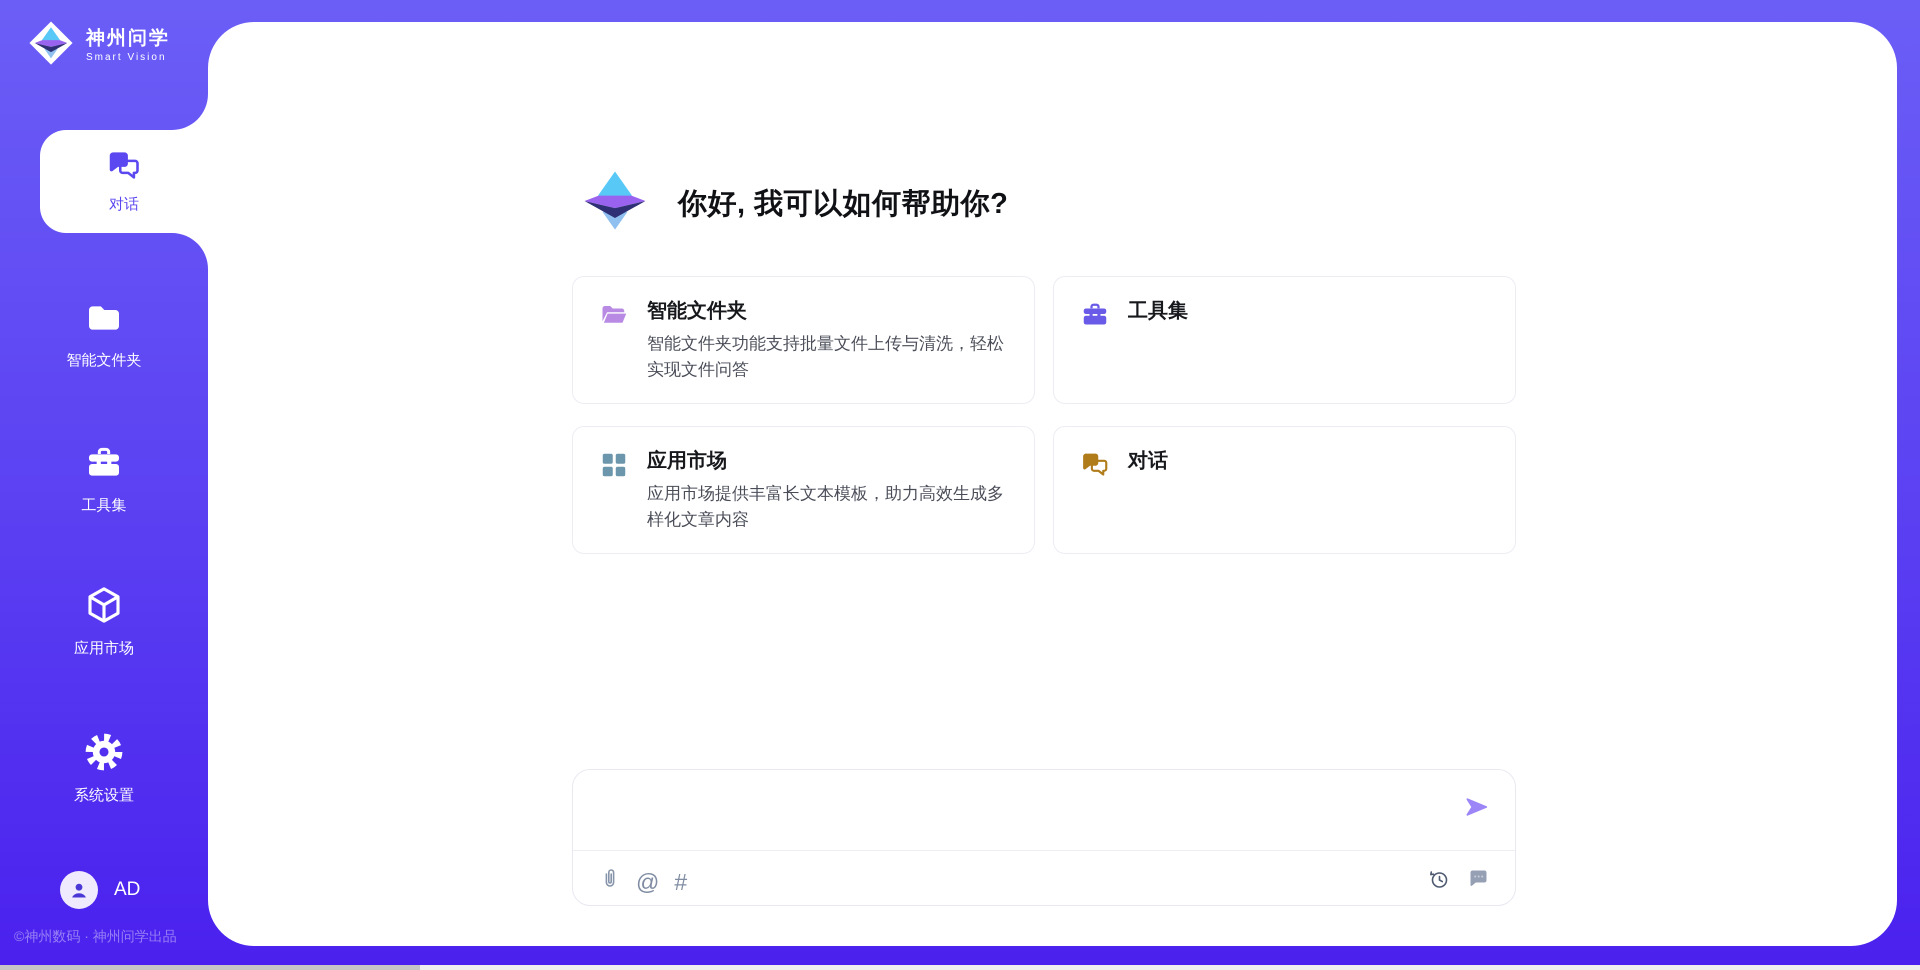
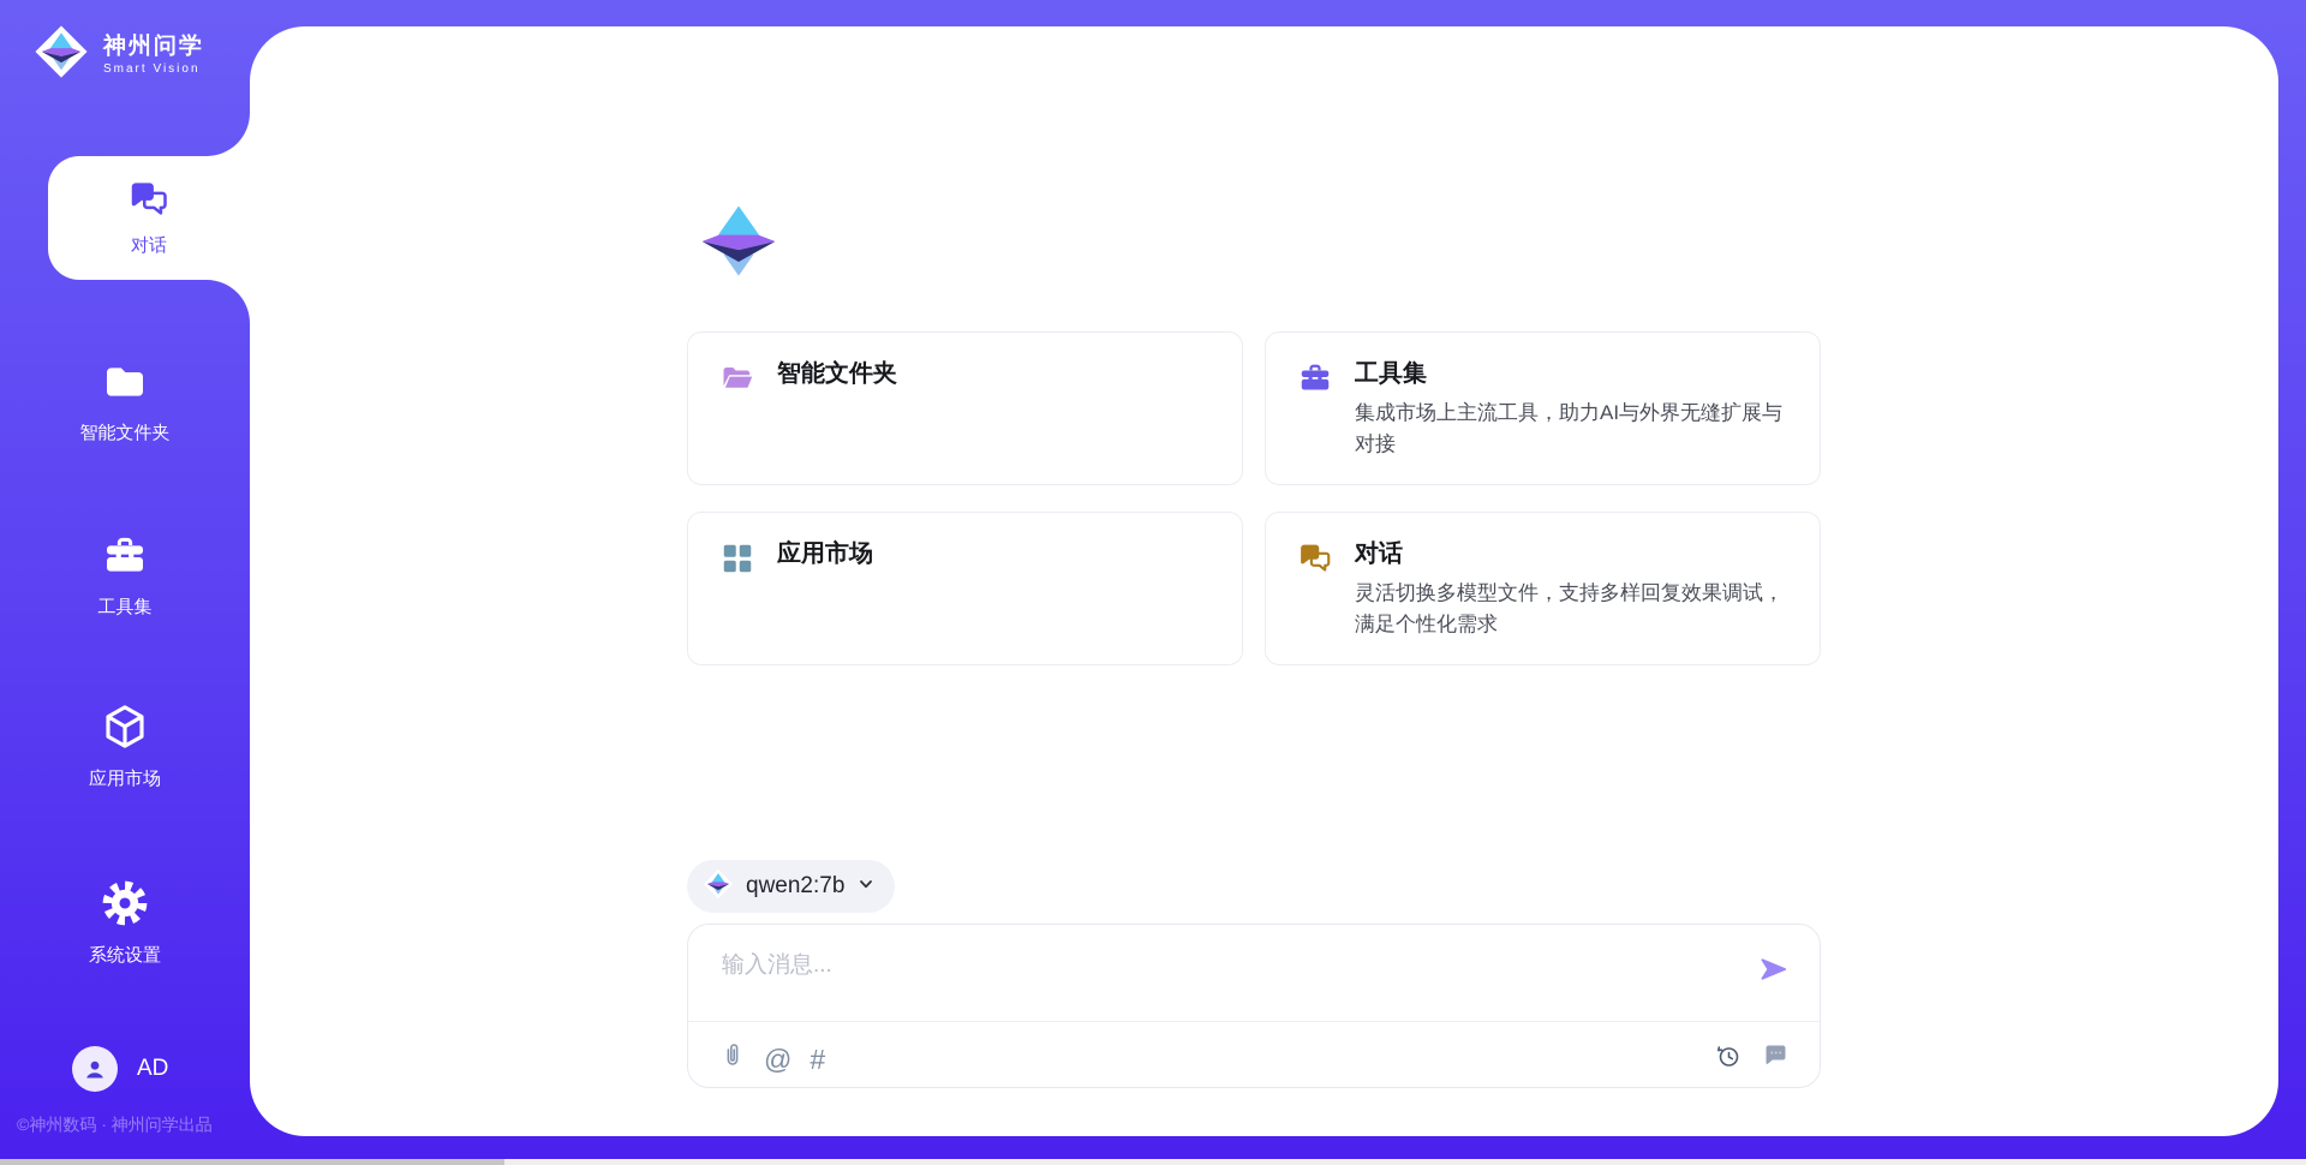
  神州问学
  Smart Vision
  对话
  智能文件夹
  工具集
  应用市场
  系统设置
  AD
  ©神州数码 · 神州问学出品
- 你好, 我可以如何帮助你?
  智能文件夹
- 智能文件夹功能支持批量文件上传与清洗，轻松实现文件问答
  工具集
+ 集成市场上主流工具，助力AI与外界无缝扩展与对接
  应用市场
- 应用市场提供丰富长文本模板，助力高效生成多样化文章内容
  对话
+ 灵活切换多模型文件，支持多样回复效果调试，满足个性化需求
+ qwen2:7b
+ 输入消息...
  @
  #
